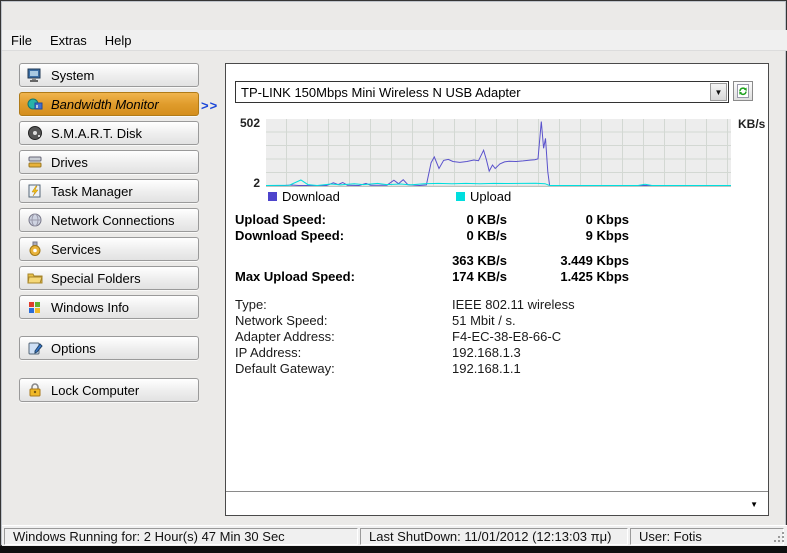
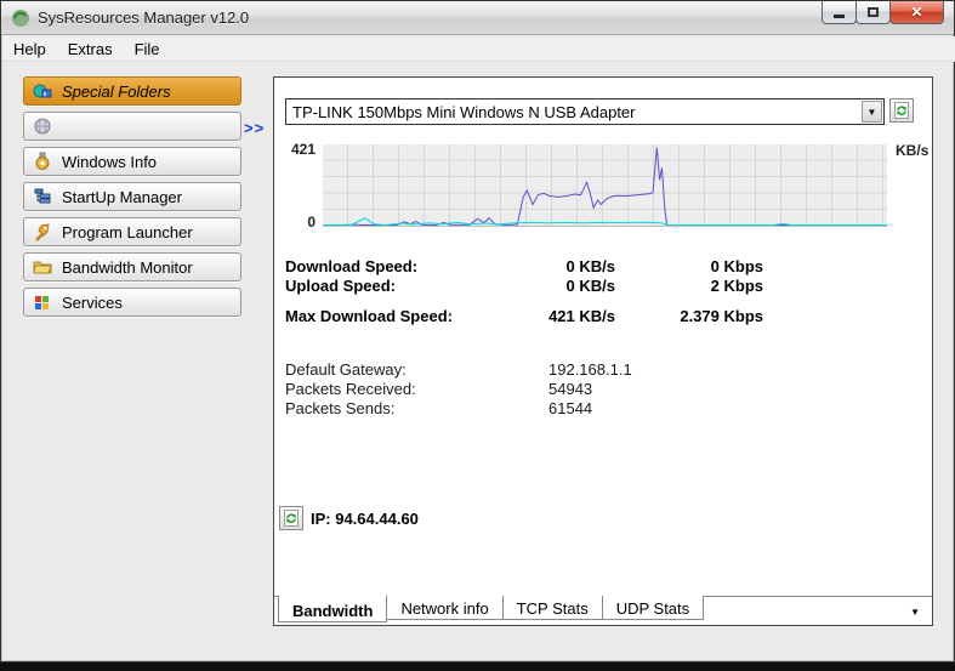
+ SysResources Manager v12.0
+ ✕
- File
+ Help
  Extras
- Help
+ File
- System
- Bandwidth Monitor
+ Special Folders
- S.M.A.R.T. Disk
- Drives
- Task Manager
- Network Connections
- Services
+ Windows Info
+ StartUp Manager
+ Program Launcher
- Special Folders
+ Bandwidth Monitor
- Windows Info
+ Services
- Options
- Lock Computer
  >>
- TP-LINK 150Mbps Mini Wireless N USB Adapter
+ TP-LINK 150Mbps Mini Windows N USB Adapter
  ▼
- 502
+ 421
- 2
+ 0
  KB/s
- Download
- Upload
- Upload Speed:
+ Download Speed:
  0 KB/s
  0 Kbps
- Download Speed:
+ Upload Speed:
  0 KB/s
- 9 Kbps
+ 2 Kbps
+ Max Download Speed:
- 363 KB/s
+ 421 KB/s
- 3.449 Kbps
+ 2.379 Kbps
- Max Upload Speed:
- 174 KB/s
- 1.425 Kbps
- Type:
- IEEE 802.11 wireless
- Network Speed:
- 51 Mbit / s.
- Adapter Address:
- F4-EC-38-E8-66-C
- IP Address:
- 192.168.1.3
  Default Gateway:
  192.168.1.1
+ Packets Received:
+ 54943
+ Packets Sends:
+ 61544
+ IP: 94.64.44.60
+ Bandwidth
+ Network info
+ TCP Stats
+ UDP Stats
  ▼
- Windows Running for: 2 Hour(s) 47 Min 30 Sec
- Last ShutDown: 11/01/2012 (12:13:03 πμ)
- User: Fotis
